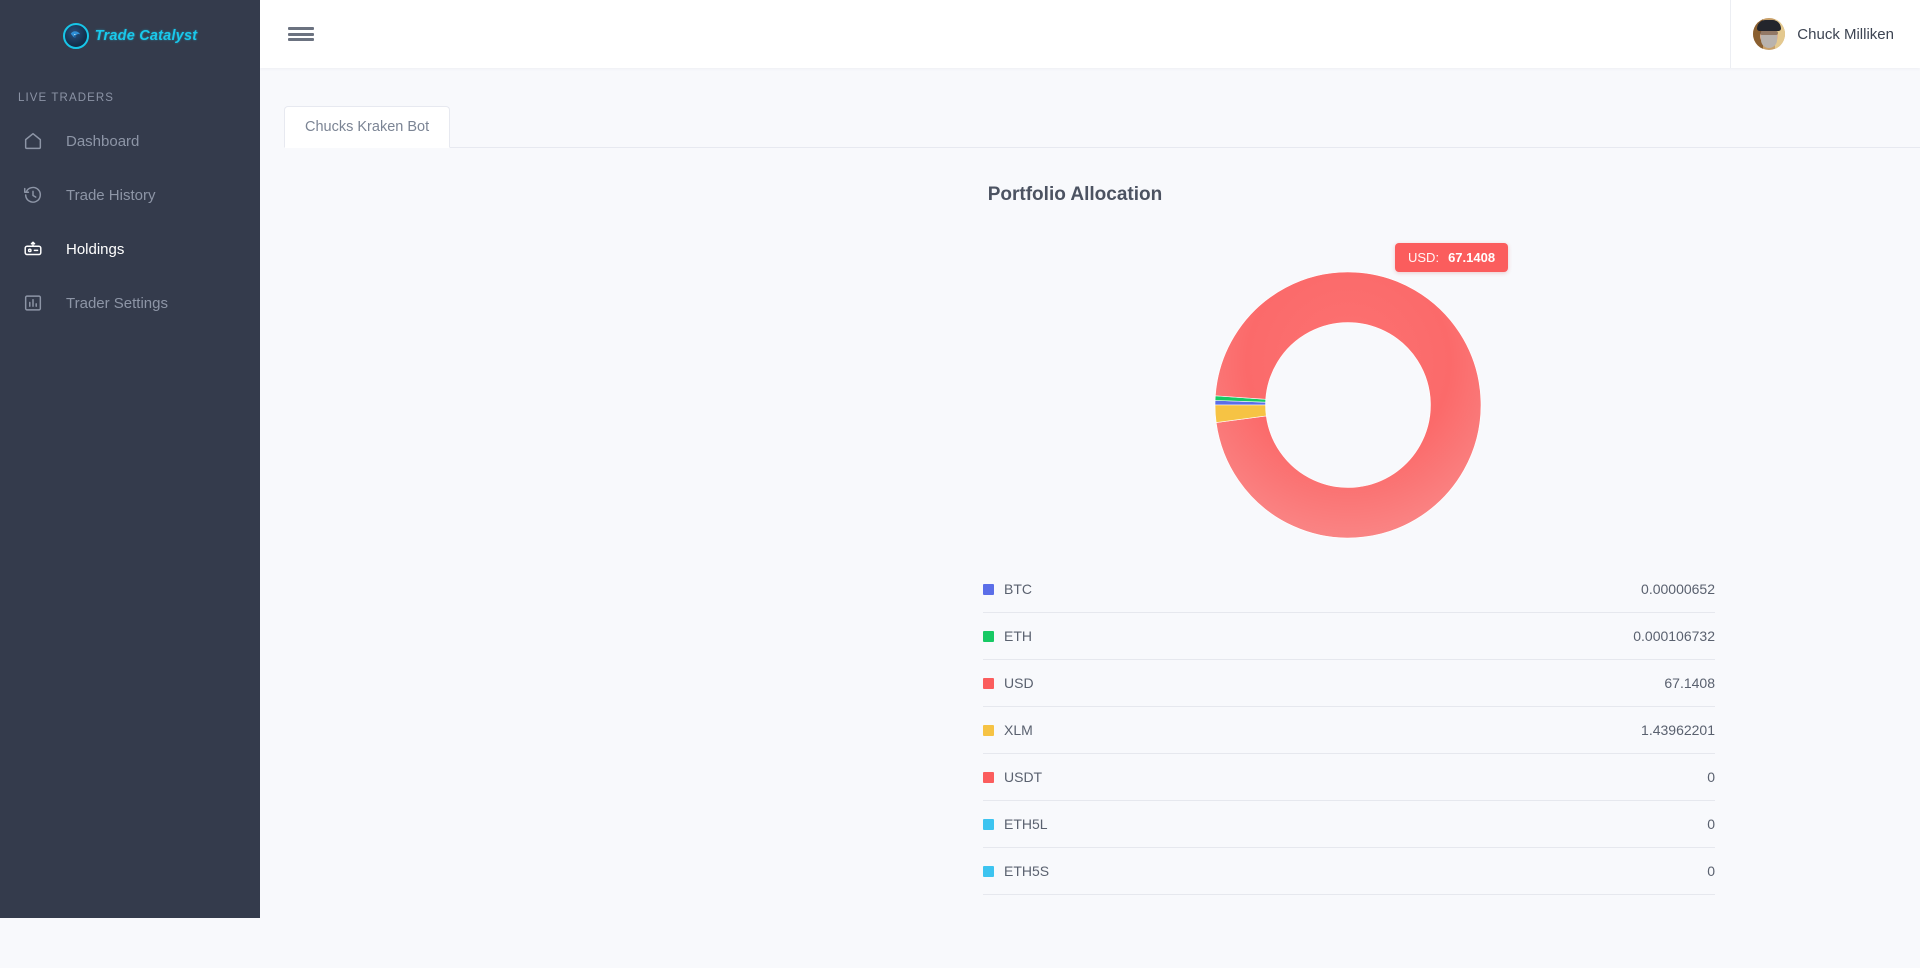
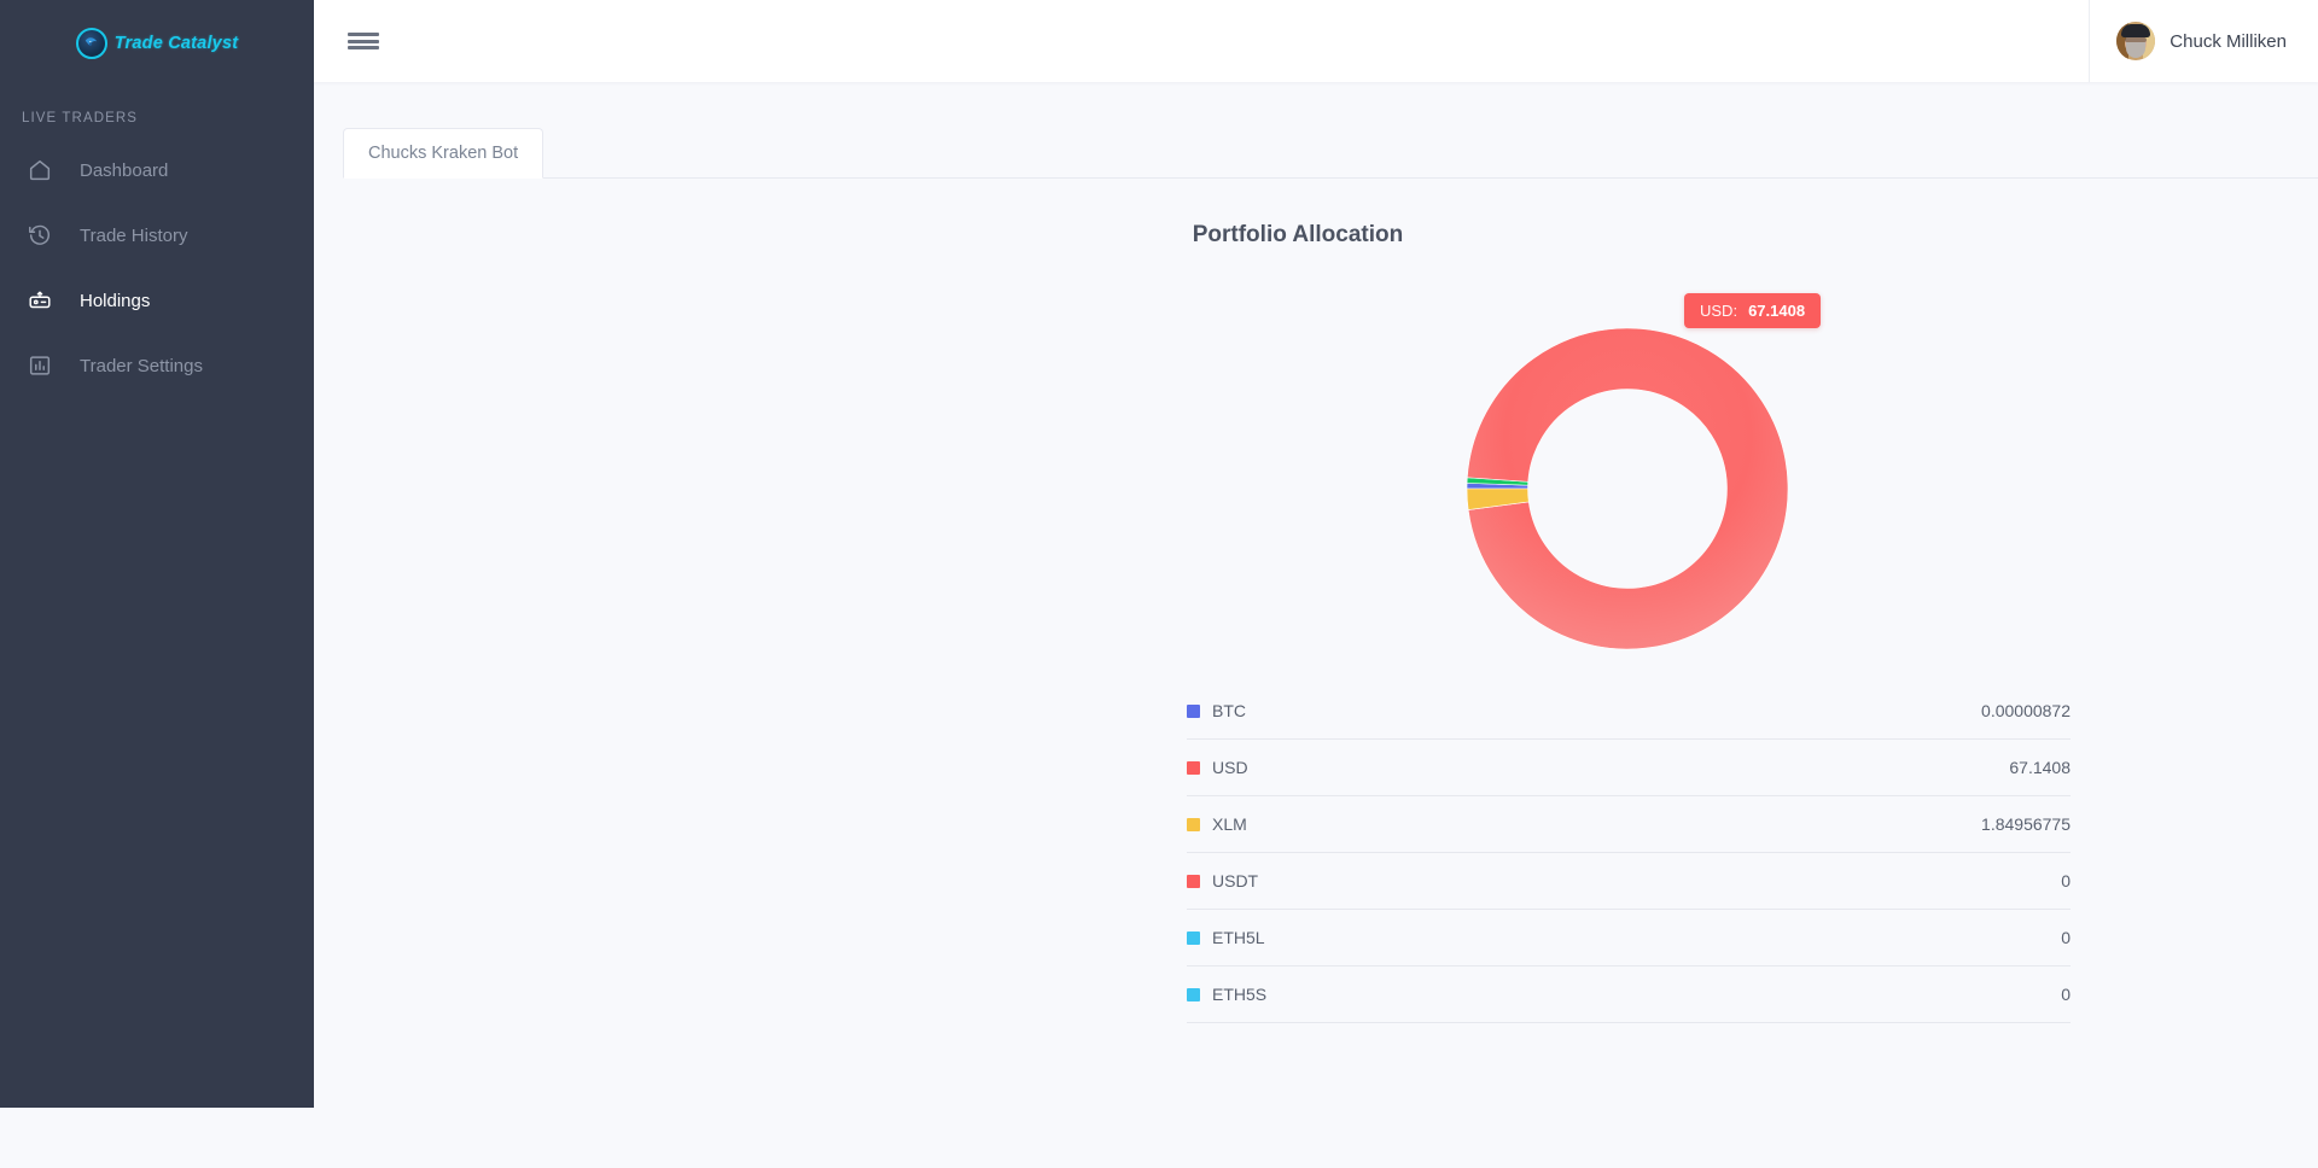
  Trade Catalyst
  LIVE TRADERS
  Dashboard
  Trade History
  Holdings
  Trader Settings
  Chuck Milliken
  Chucks Kraken Bot
  Portfolio Allocation
  USD:
  67.1408
  BTC
- 0.00000652
+ 0.00000872
- ETH
- 0.000106732
  USD
  67.1408
  XLM
- 1.43962201
+ 1.84956775
  USDT
  0
  ETH5L
  0
  ETH5S
  0
